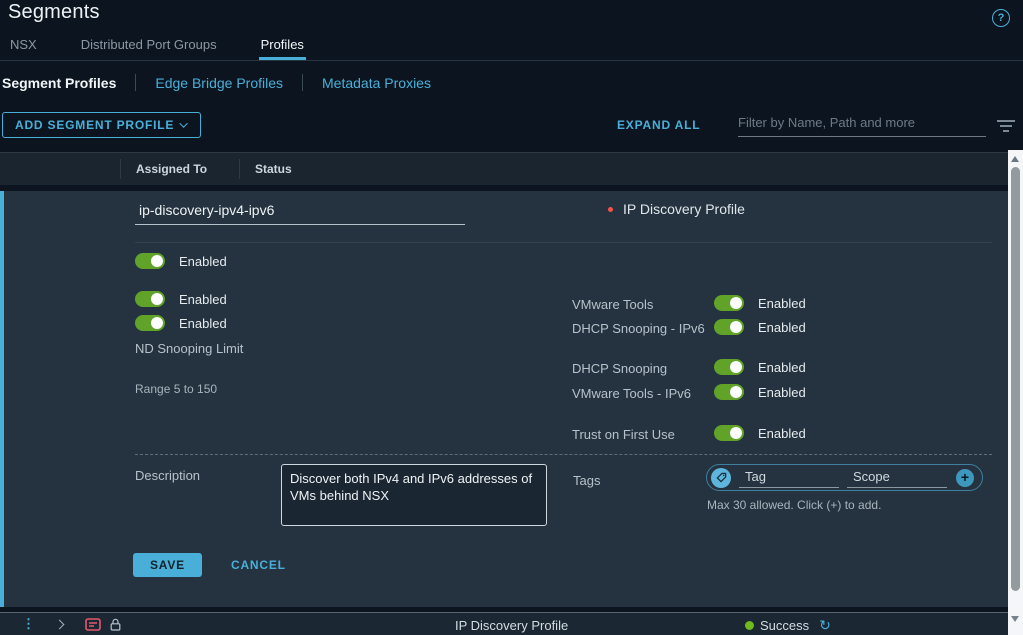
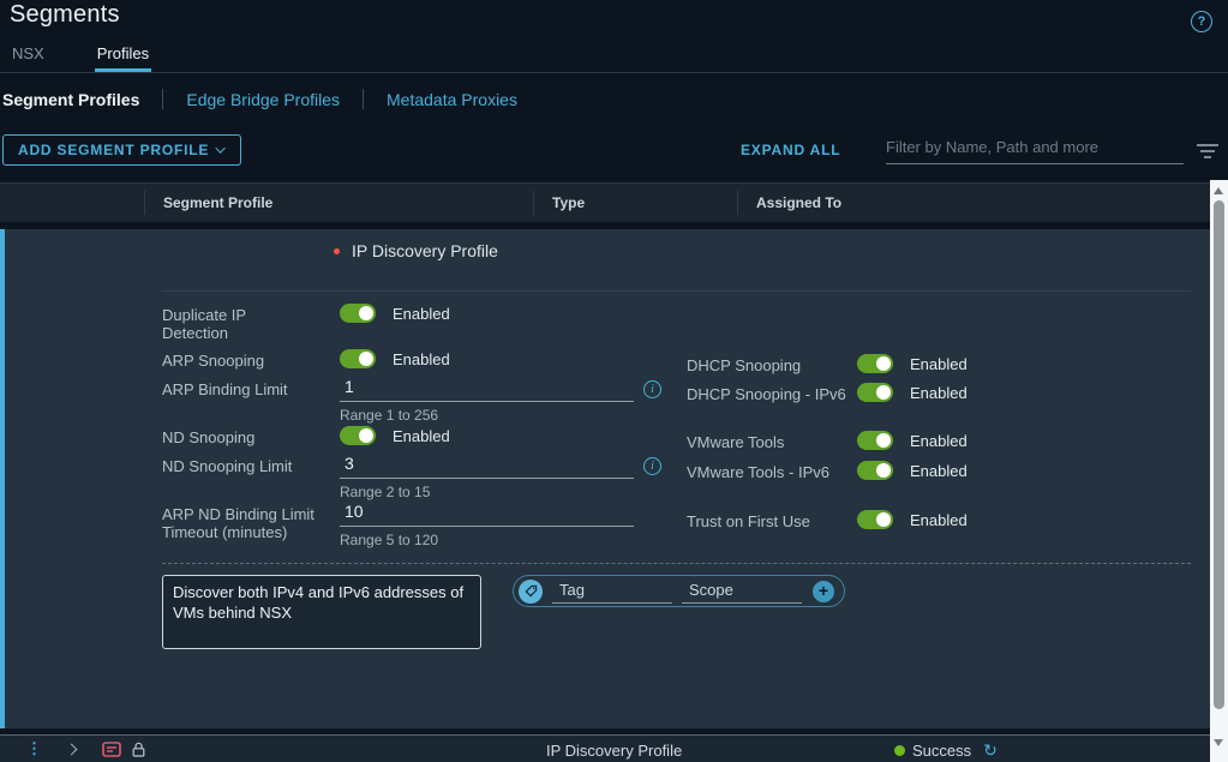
  Segments
  NSX
- Distributed Port Groups
  Profiles
  Segment Profiles
  Edge Bridge Profiles
  Metadata Proxies
  ADD SEGMENT PROFILE
  EXPAND ALL
  Filter by Name, Path and more
+ Segment Profile
+ Type
  Assigned To
- Status
- ip-discovery-ipv4-ipv6
  IP Discovery Profile
+ Duplicate IP Detection
  Enabled
+ ARP Snooping
  Enabled
+ ARP Binding Limit
+ 1
+ Range 1 to 256
+ ND Snooping
  Enabled
  ND Snooping Limit
+ 3
+ Range 2 to 15
+ ARP ND Binding Limit Timeout (minutes)
+ 10
- Range 5 to 150
+ Range 5 to 120
- VMware Tools
+ DHCP Snooping
  Enabled
  DHCP Snooping - IPv6
  Enabled
- DHCP Snooping
+ VMware Tools
  Enabled
  VMware Tools - IPv6
  Enabled
  Trust on First Use
  Enabled
- Description
- Tags
  Tag
  Scope
- Max 30 allowed. Click (+) to add.
- SAVE
- CANCEL
  IP Discovery Profile
  Success
